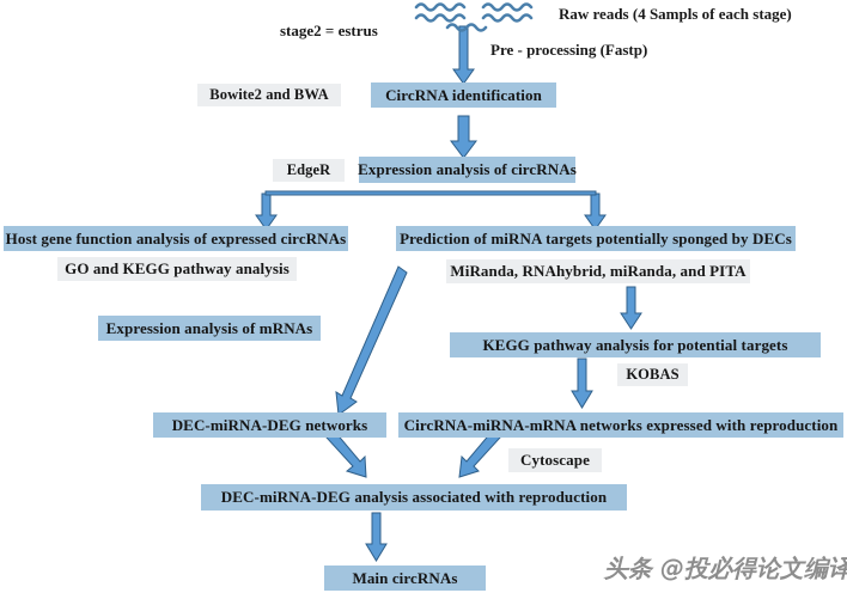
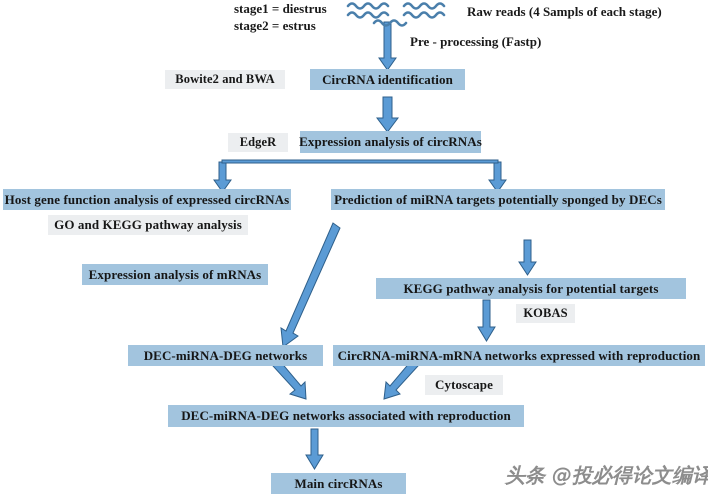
+ stage1 = diestrus
  stage2 = estrus
  Raw reads (4 Sampls of each stage)
  Pre - processing (Fastp)
  Bowite2 and BWA
  CircRNA identification
  EdgeR
  Expression analysis of circRNAs
  Host gene function analysis of expressed circRNAs
  Prediction of miRNA targets potentially sponged by DECs
  GO and KEGG pathway analysis
- MiRanda, RNAhybrid, miRanda, and PITA
  Expression analysis of mRNAs
  KEGG pathway analysis for potential targets
  KOBAS
  DEC-miRNA-DEG networks
  CircRNA-miRNA-mRNA networks expressed with reproduction
  Cytoscape
- DEC-miRNA-DEG analysis associated with reproduction
+ DEC-miRNA-DEG networks associated with reproduction
  Main circRNAs
  头条 @投必得论文编译
